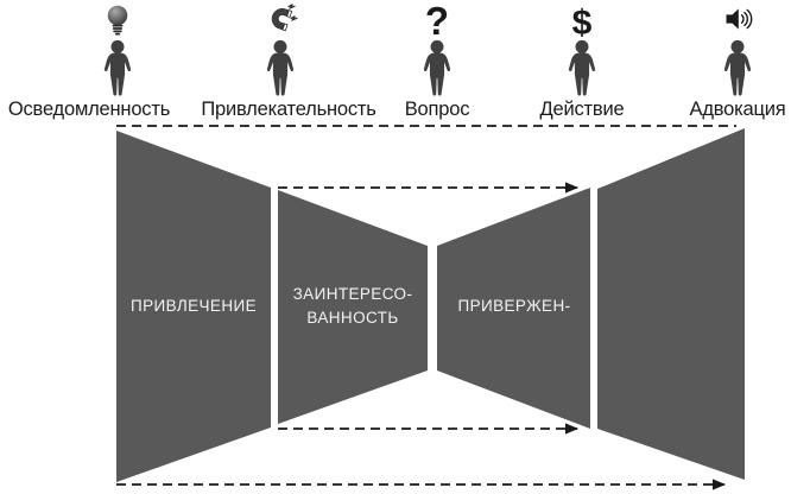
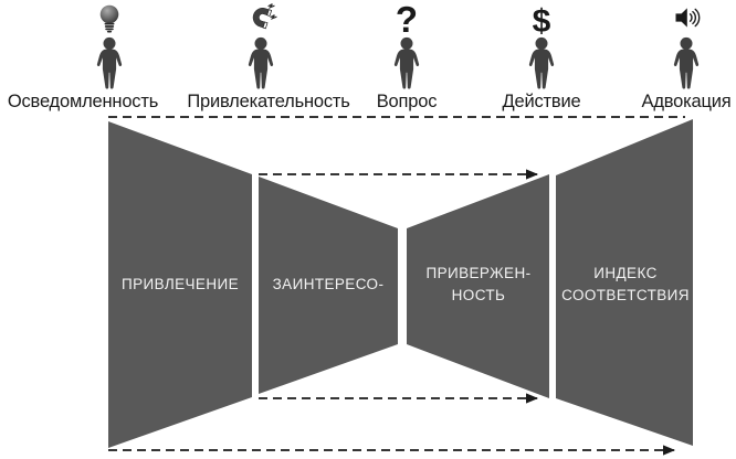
  ?
  $
  Осведомленность
  Привлекательность
  Вопрос
  Действие
  Адвокация
  ПРИВЛЕЧЕНИЕ
  ЗАИНТЕРЕСО-
- ВАННОСТЬ
  ПРИВЕРЖЕН-
+ НОСТЬ
+ ИНДЕКС
+ СООТВЕТСТВИЯ
